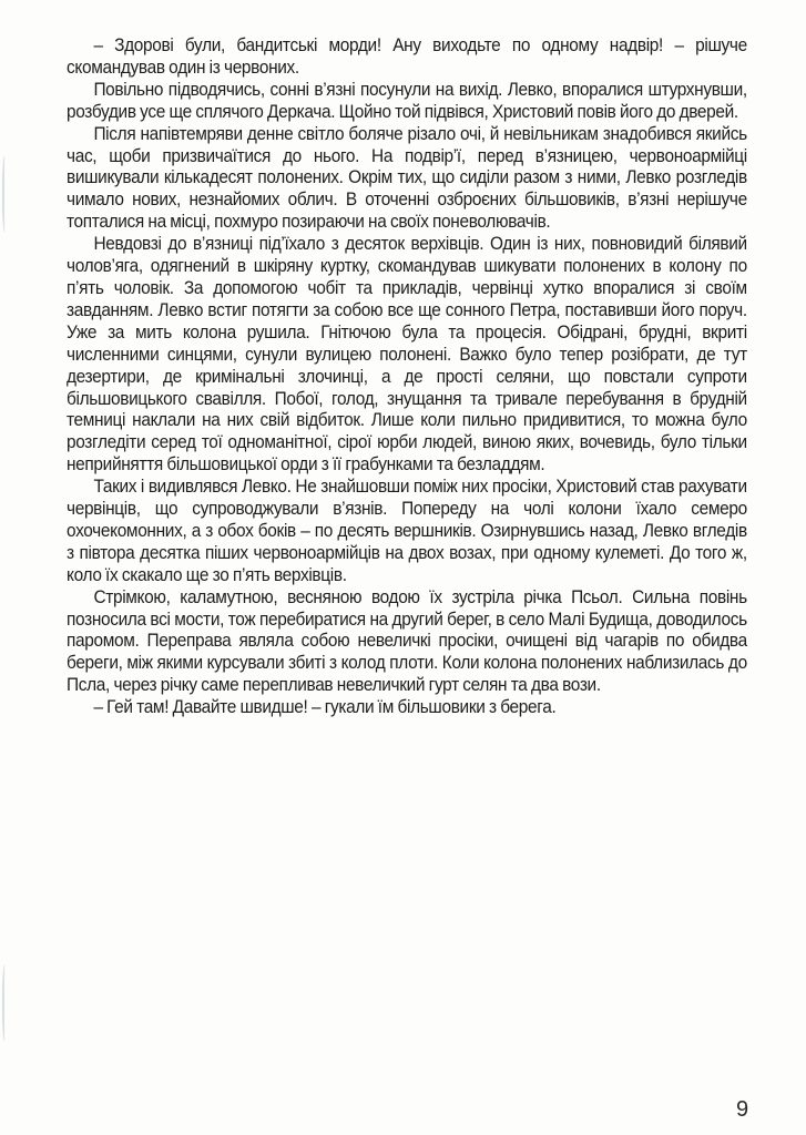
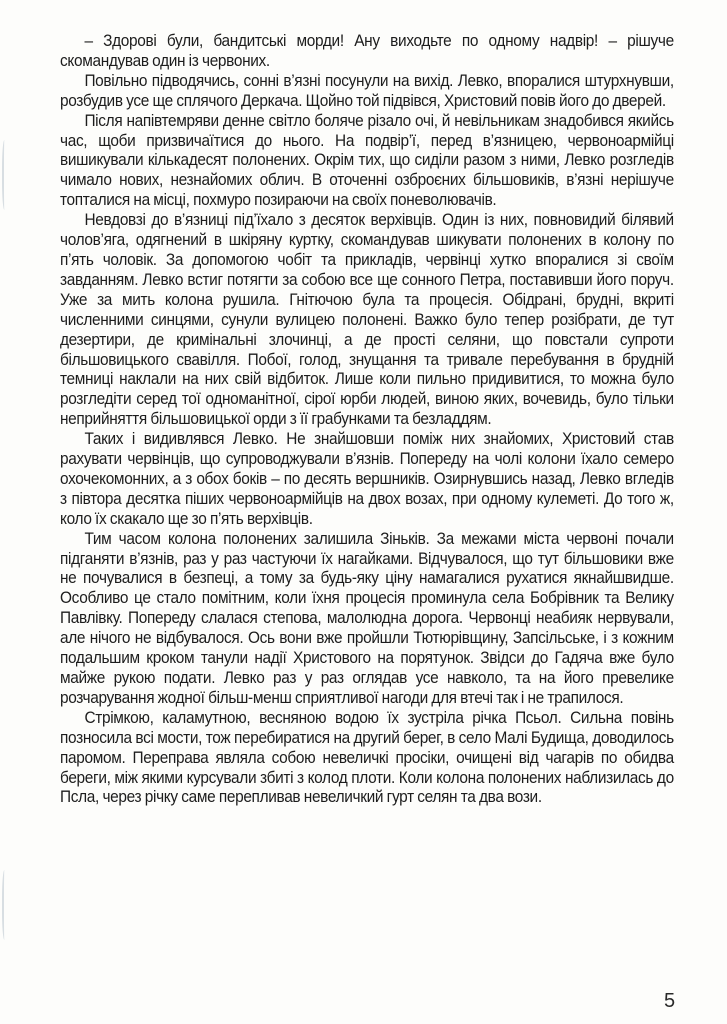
  – Здорові були, бандитські морди! Ану виходьте по одному надвір! – рішуче скомандував один із червоних.
  Повільно підводячись, сонні в’язні посунули на вихід. Левко, впоралися штурхнувши, розбудив усе ще сплячого Деркача. Щойно той підвівся, Христовий повів його до дверей.
  Після напівтемряви денне світло боляче різало очі, й невільникам знадобився якийсь час, щоби призвичаїтися до нього. На подвір’ї, перед в’язницею, червоноармійці вишикували кількадесят полонених. Окрім тих, що сиділи разом з ними, Левко розгледів чимало нових, незнайомих облич. В оточенні озброєних більшовиків, в’язні нерішуче топталися на місці, похмуро позираючи на своїх поневолювачів.
  Невдовзі до в’язниці під’їхало з десяток верхівців. Один із них, повновидий білявий чолов’яга, одягнений в шкіряну куртку, скомандував шикувати полонених в колону по п’ять чоловік. За допомогою чобіт та прикладів, червінці хутко впоралися зі своїм завданням. Левко встиг потягти за собою все ще сонного Петра, поставивши його поруч. Уже за мить колона рушила. Гнітючою була та процесія. Обідрані, брудні, вкриті численними синцями, сунули вулицею полонені. Важко було тепер розібрати, де тут дезертири, де кримінальні злочинці, а де прості селяни, що повстали супроти більшовицького свавілля. Побої, голод, знущання та тривале перебування в брудній темниці наклали на них свій відбиток. Лише коли пильно придивитися, то можна було розгледіти серед тої одноманітної, сірої юрби людей, виною яких, вочевидь, було тільки неприйняття більшовицької орди з її грабунками та безладдям.
- Таких і видивлявся Левко. Не знайшовши поміж них просіки, Христовий став рахувати червінців, що супроводжували в’язнів. Попереду на чолі колони їхало семеро охочекомонних, а з обох боків – по десять вершників. Озирнувшись назад, Левко вгледів з півтора десятка піших червоноармійців на двох возах, при одному кулеметі. До того ж, коло їх скакало ще зо п’ять верхівців.
+ Таких і видивлявся Левко. Не знайшовши поміж них знайомих, Христовий став рахувати червінців, що супроводжували в’язнів. Попереду на чолі колони їхало семеро охочекомонних, а з обох боків – по десять вершників. Озирнувшись назад, Левко вгледів з півтора десятка піших червоноармійців на двох возах, при одному кулеметі. До того ж, коло їх скакало ще зо п’ять верхівців.
+ Тим часом колона полонених залишила Зіньків. За межами міста червоні почали підганяти в’язнів, раз у раз частуючи їх нагайками. Відчувалося, що тут більшовики вже не почувалися в безпеці, а тому за будь-яку ціну намагалися рухатися якнайшвидше. Особливо це стало помітним, коли їхня процесія проминула села Бобрівник та Велику Павлівку. Попереду слалася степова, малолюдна дорога. Червонці неабияк нервували, але нічого не відбувалося. Ось вони вже пройшли Тютюрівщину, Запсільське, і з кожним подальшим кроком танули надії Христового на порятунок. Звідси до Гадяча вже було майже рукою подати. Левко раз у раз оглядав усе навколо, та на його превелике розчарування жодної більш-менш сприятливої нагоди для втечі так і не трапилося.
  Стрімкою, каламутною, весняною водою їх зустріла річка Псьол. Сильна повінь позносила всі мости, тож перебиратися на другий берег, в село Малі Будища, доводилось паромом. Переправа являла собою невеличкі просіки, очищені від чагарів по обидва береги, між якими курсували збиті з колод плоти. Коли колона полонених наблизилась до Псла, через річку саме перепливав невеличкий гурт селян та два вози.
- – Гей там! Давайте швидше! – гукали їм більшовики з берега.
- 9
+ 5
